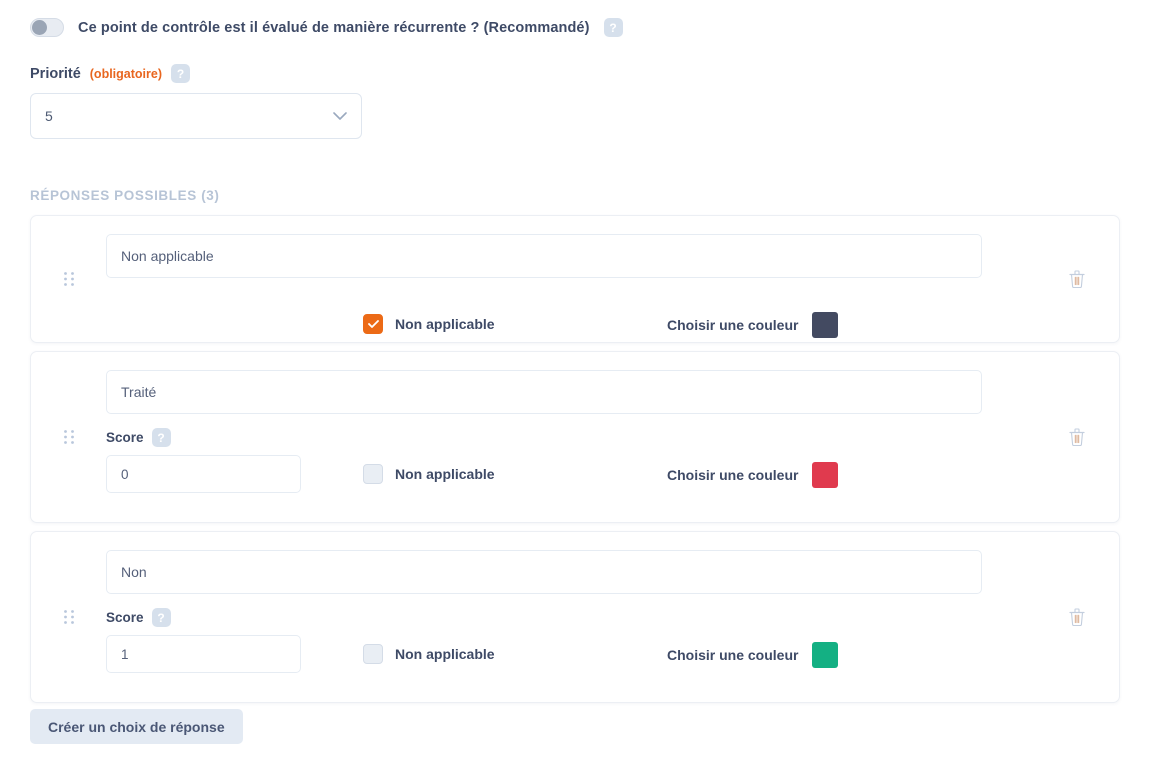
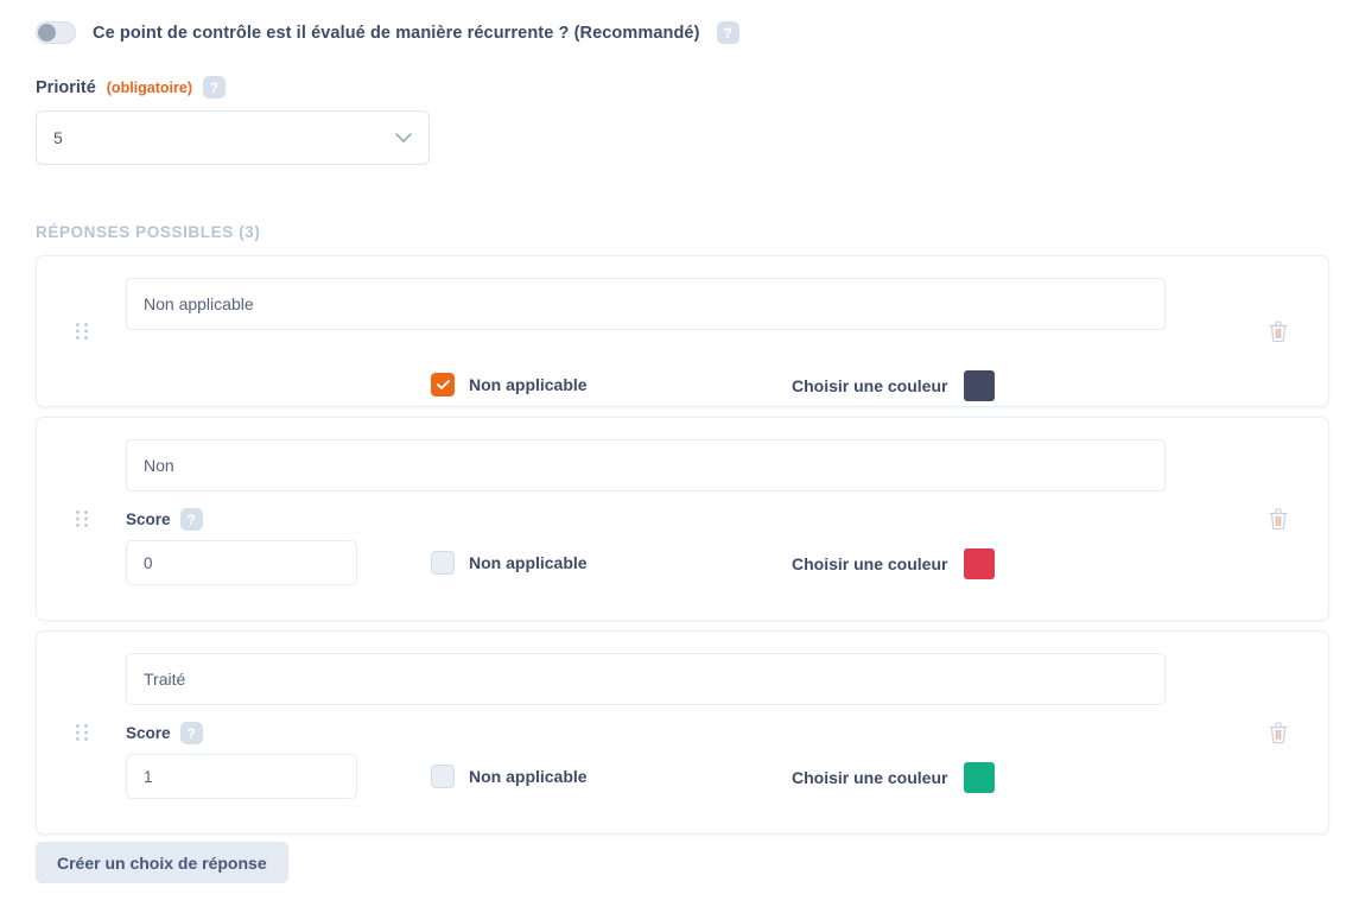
  Ce point de contrôle est il évalué de manière récurrente ? (Recommandé)
  ?
  Priorité
  (obligatoire)
  ?
  5
  RÉPONSES POSSIBLES (3)
  Non applicable
  Non applicable
  Choisir une couleur
- Traité
+ Non
  Score
  ?
  0
  Non applicable
  Choisir une couleur
- Non
+ Traité
  Score
  ?
  1
  Non applicable
  Choisir une couleur
  Créer un choix de réponse
